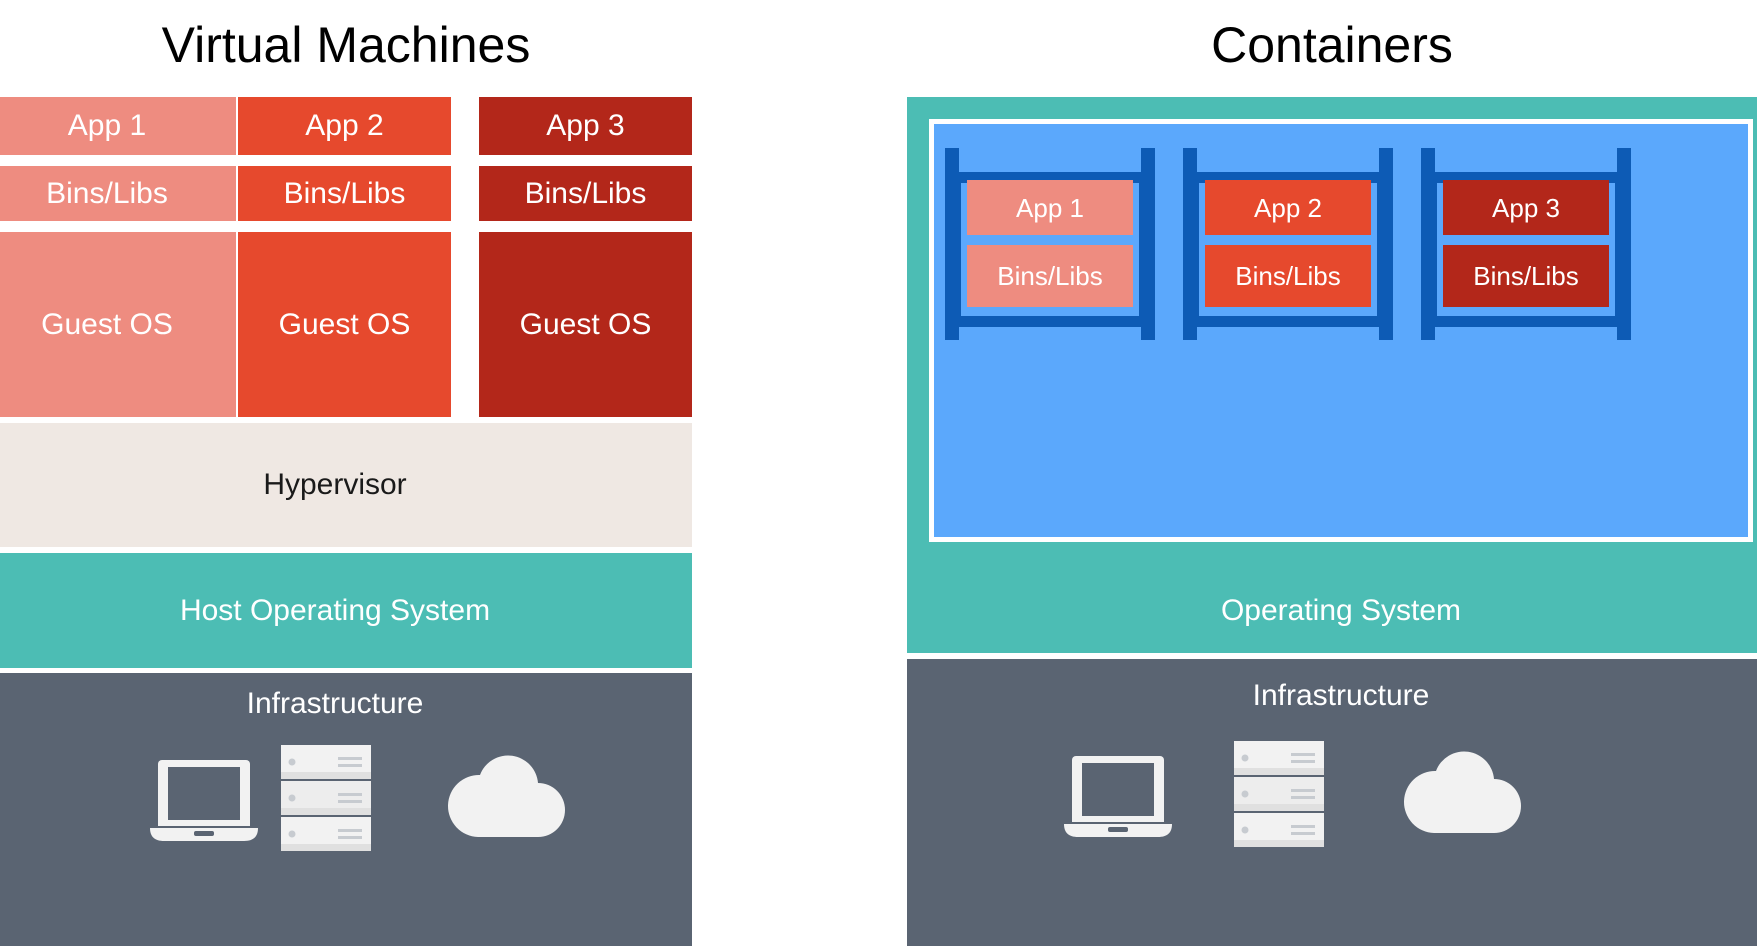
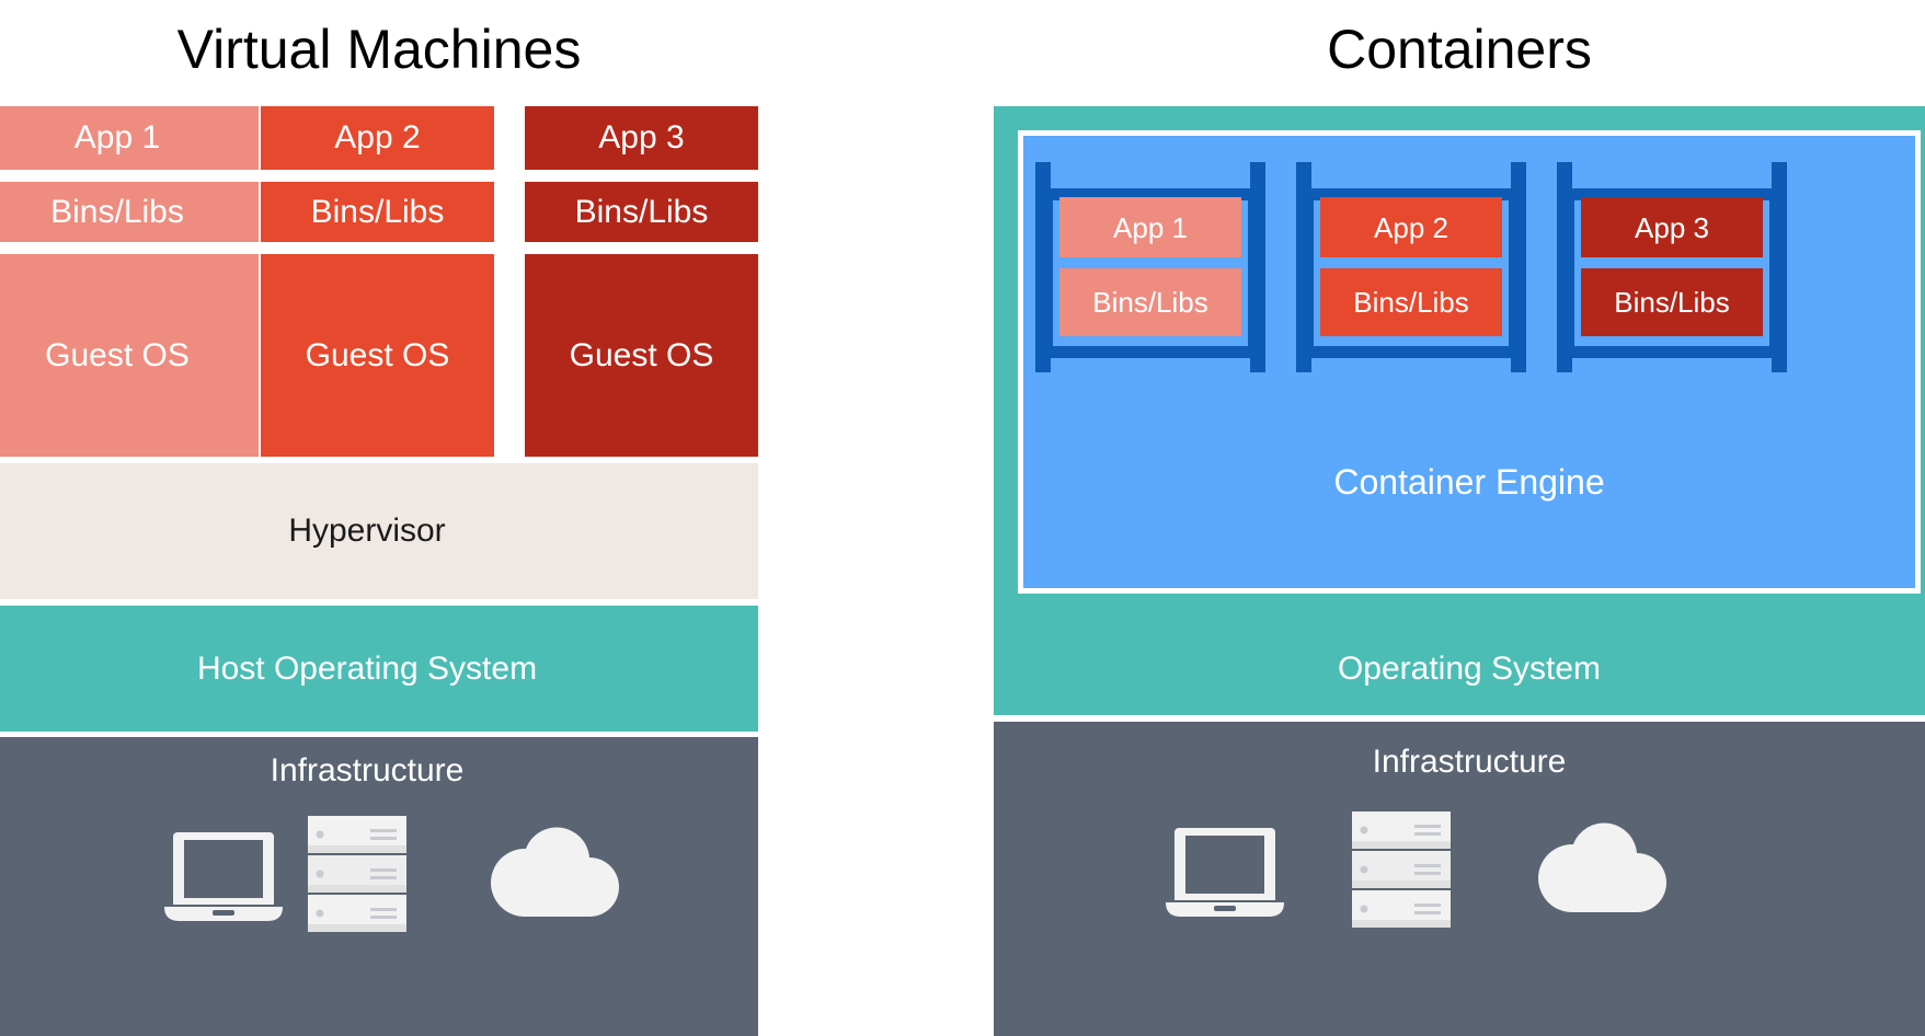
  Virtual Machines
  App 1
  Bins/Libs
  Guest OS
  App 2
  Bins/Libs
  Guest OS
  App 3
  Bins/Libs
  Guest OS
  Hypervisor
  Host Operating System
  Infrastructure
  Containers
+ Container Engine
  App 1
  Bins/Libs
  App 2
  Bins/Libs
  App 3
  Bins/Libs
  Operating System
  Infrastructure
